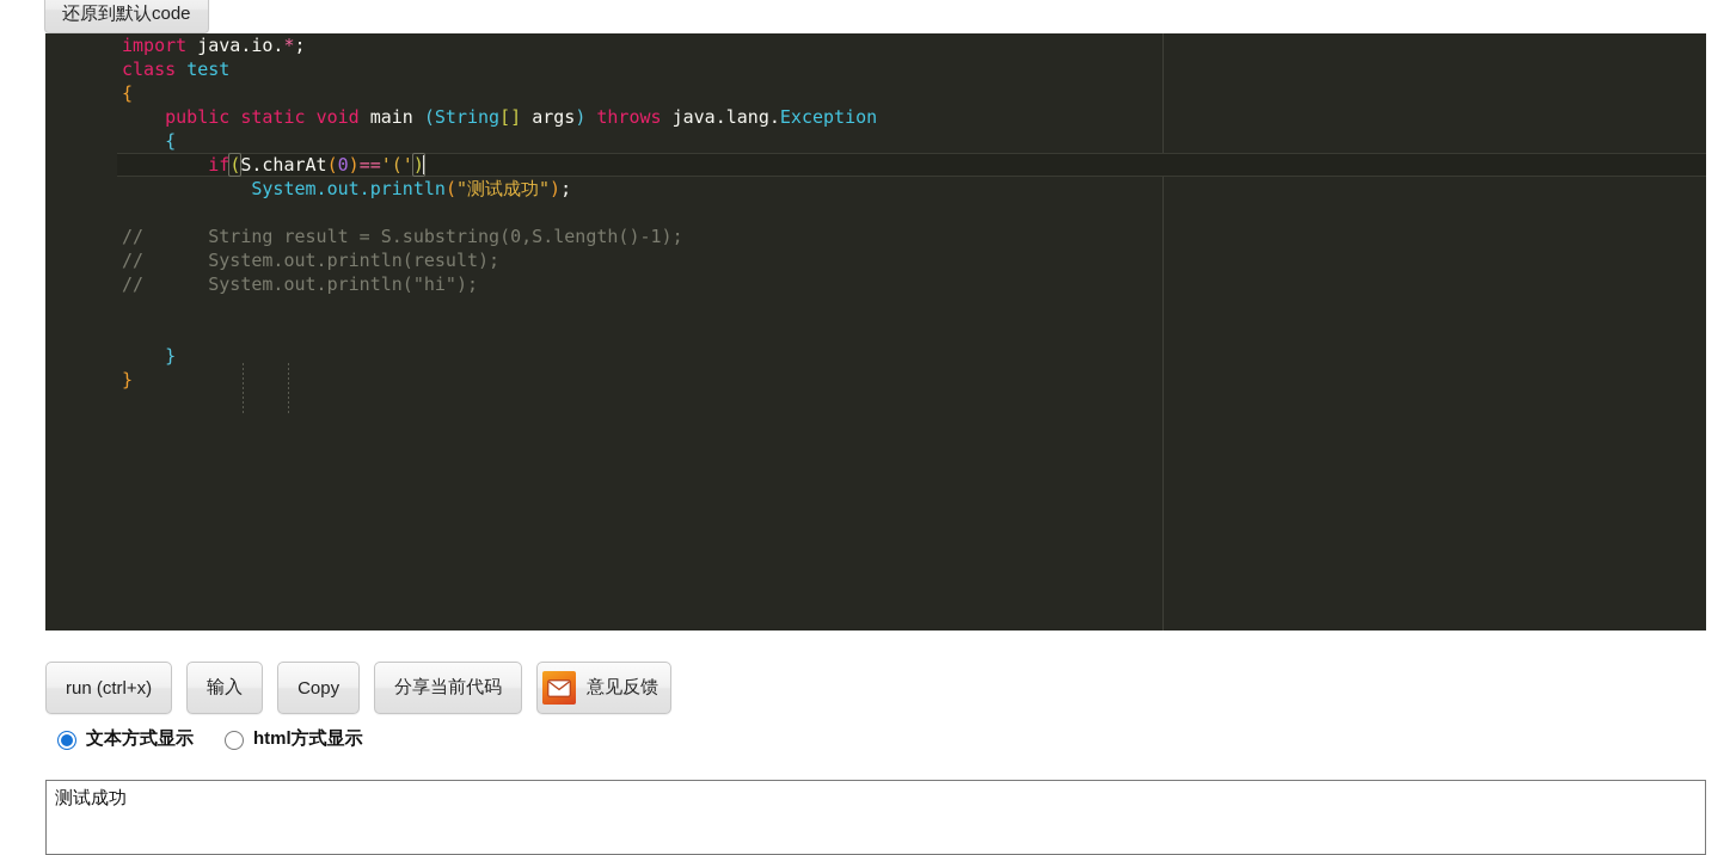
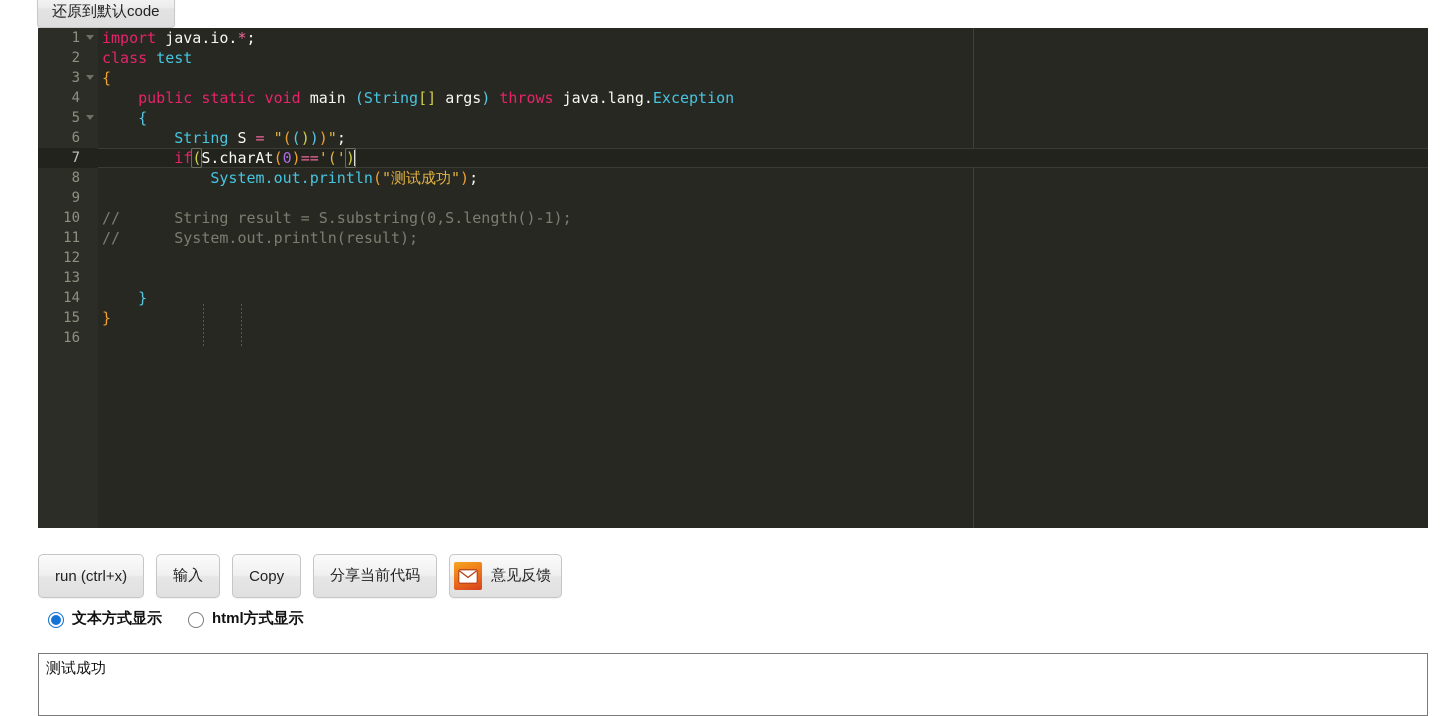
  还原到默认code
+ 1
+ 2
+ 3
+ 4
+ 5
+ 6
+ 7
+ 8
+ 9
+ 10
+ 11
+ 12
+ 13
+ 14
+ 15
+ 16
  import java.io.*;
  class test
  {
  public static void main (String[] args) throws java.lang.Exception
  {
+ String S = "(()))";
  if(S.charAt(0)=='(')
  System.out.println("测试成功");
  // String result = S.substring(0,S.length()-1);
  // System.out.println(result);
- // System.out.println("hi");
  }
  }
  run (ctrl+x)
  输入
  Copy
  分享当前代码
  意见反馈
  文本方式显示
  html方式显示
  测试成功
